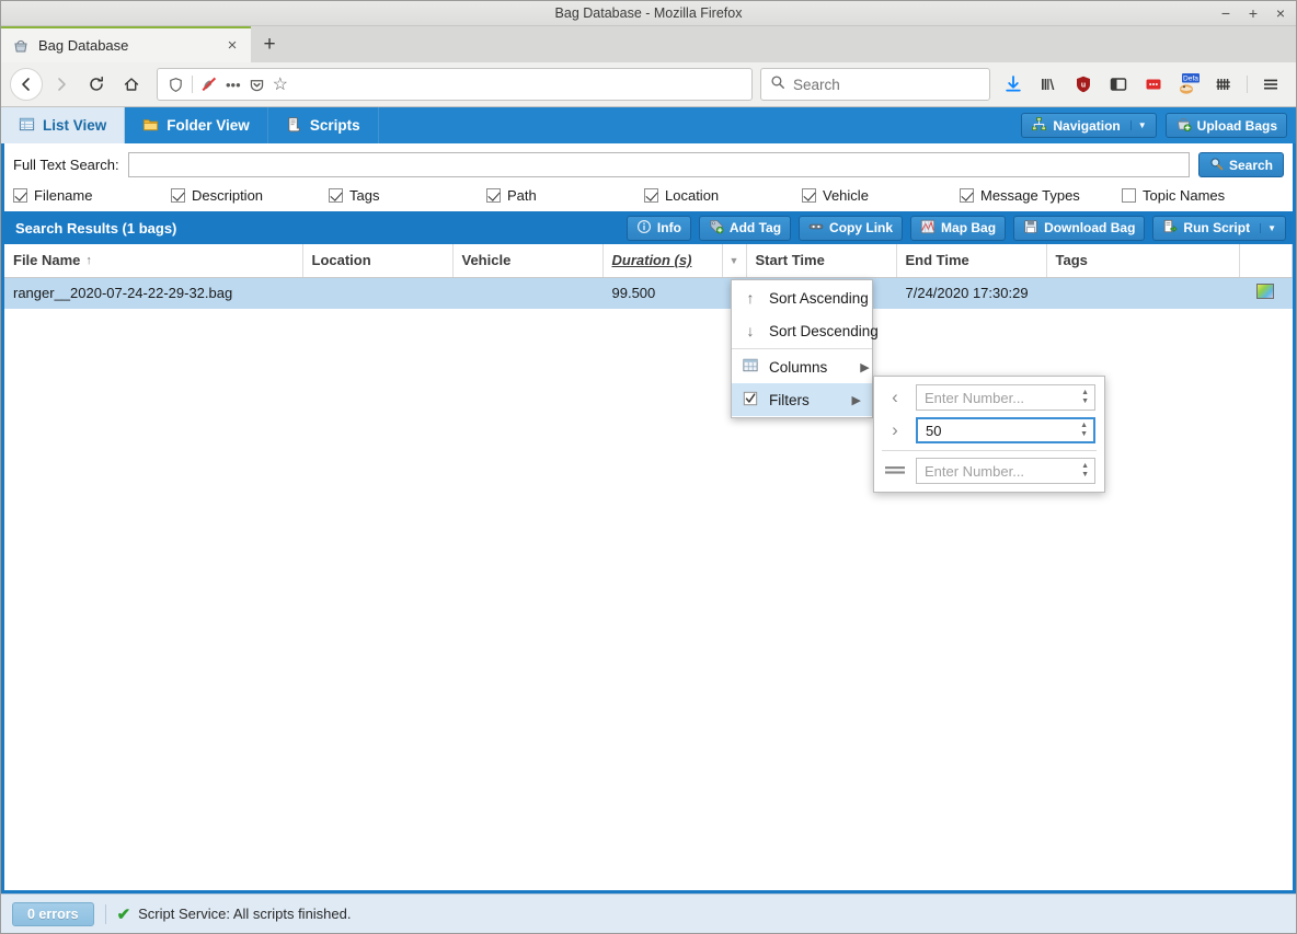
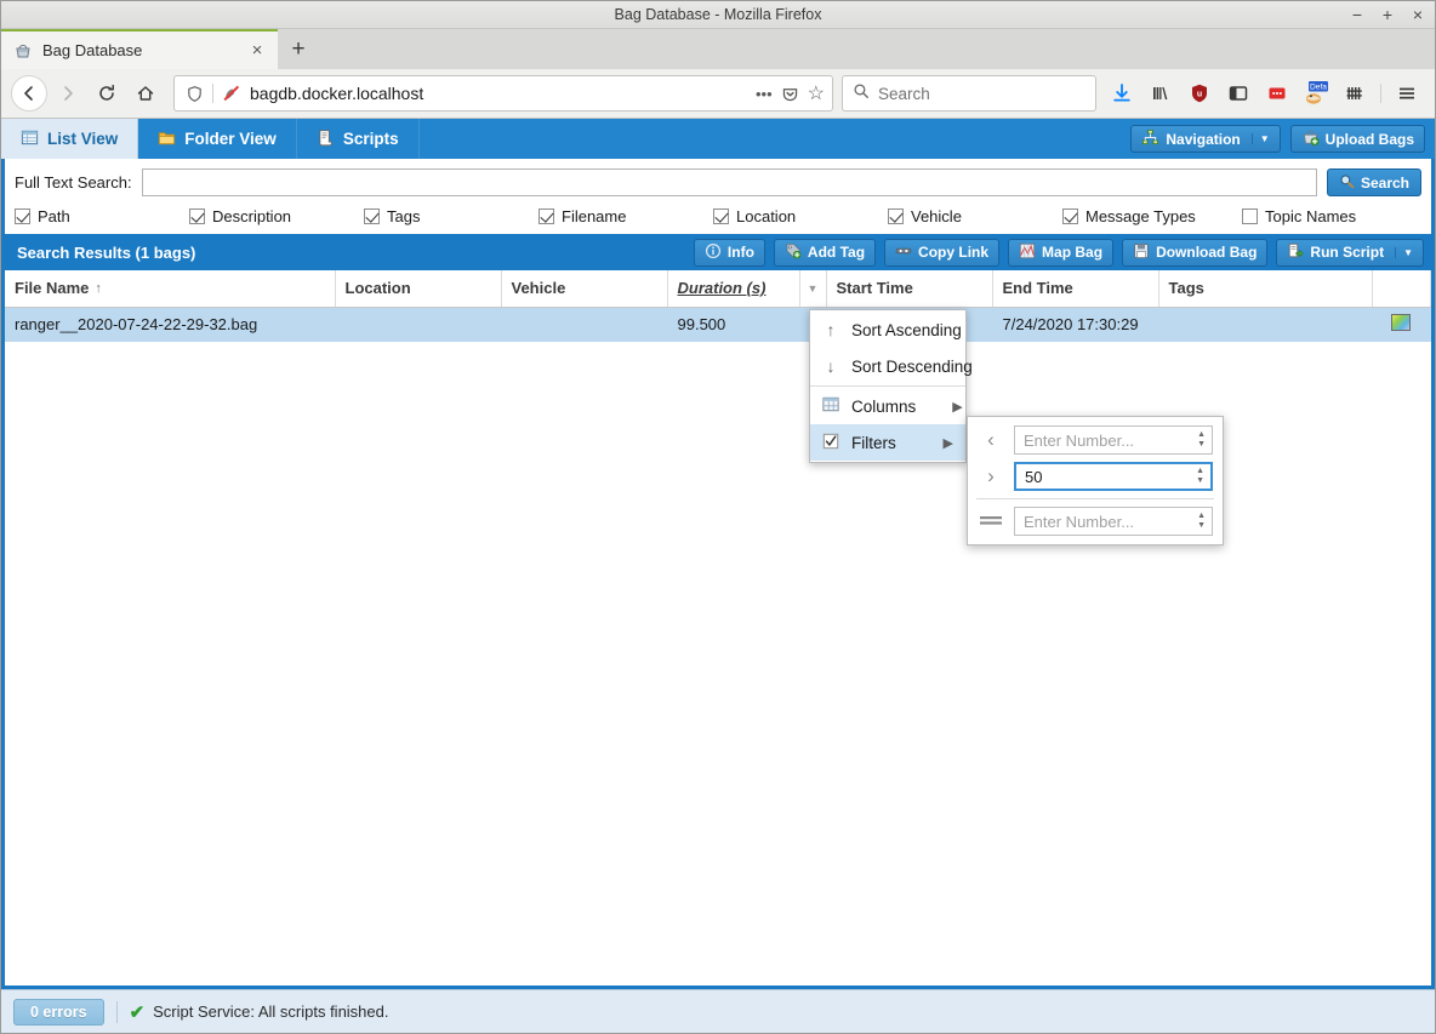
  Bag Database - Mozilla Firefox
  −
  +
  ×
  Bag Database
  ×
  +
+ bagdb.docker.localhost
  •••
  ☆
  Search
  List View
  Folder View
  Scripts
  Navigation
  ▼
  Upload Bags
  Full Text Search:
  Search
- Filename
+ Path
  Description
  Tags
- Path
+ Filename
  Location
  Vehicle
  Message Types
  Topic Names
  Search Results (1 bags)
  Info
  Add Tag
  Copy Link
  Map Bag
  Download Bag
  Run Script
  ▼
  File Name ↑	Location	Vehicle	Duration (s)	▼	Start Time	End Time	Tags
  ranger__2020-07-24-22-29-32.bag			99.500			7/24/2020 17:30:29
  ↑
  Sort Ascending
  ↓
  Sort Descending
  Columns
  ▶
  Filters
  ▶
  ‹
  Enter Number...
  ›
  50
  Enter Number...
  0 errors
  ✔
  Script Service: All scripts finished.
